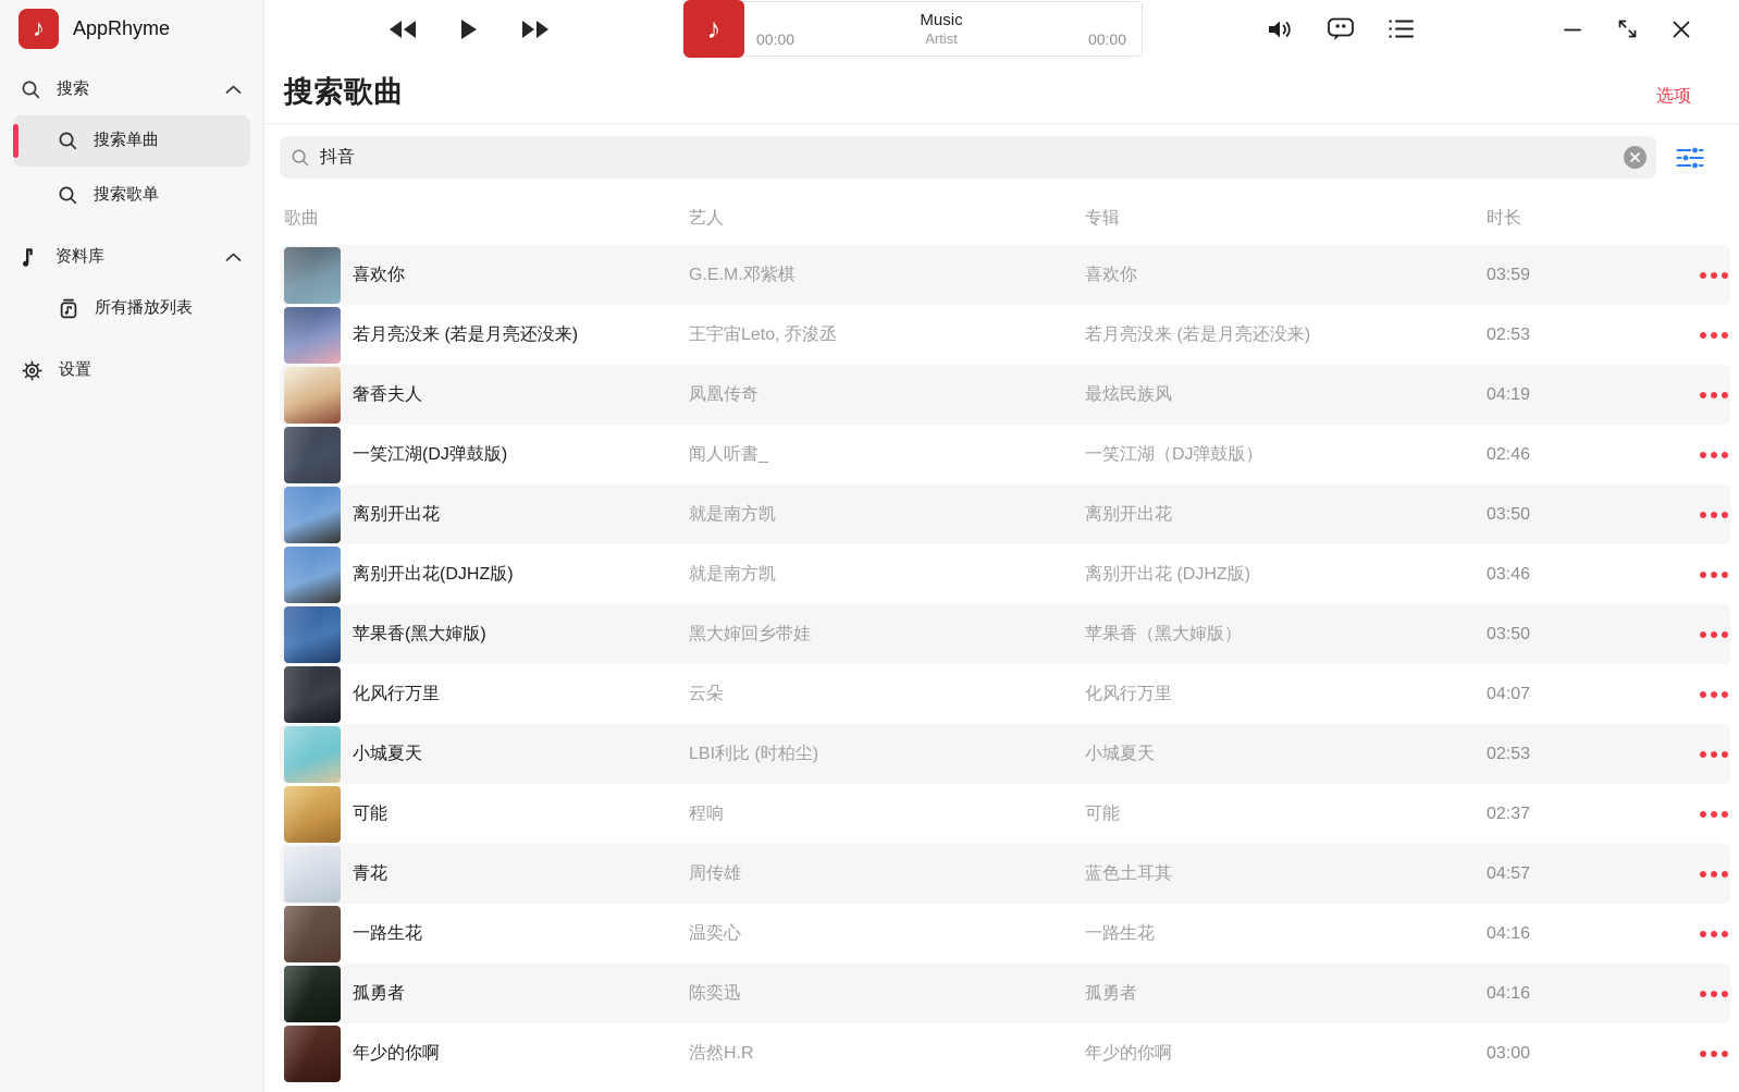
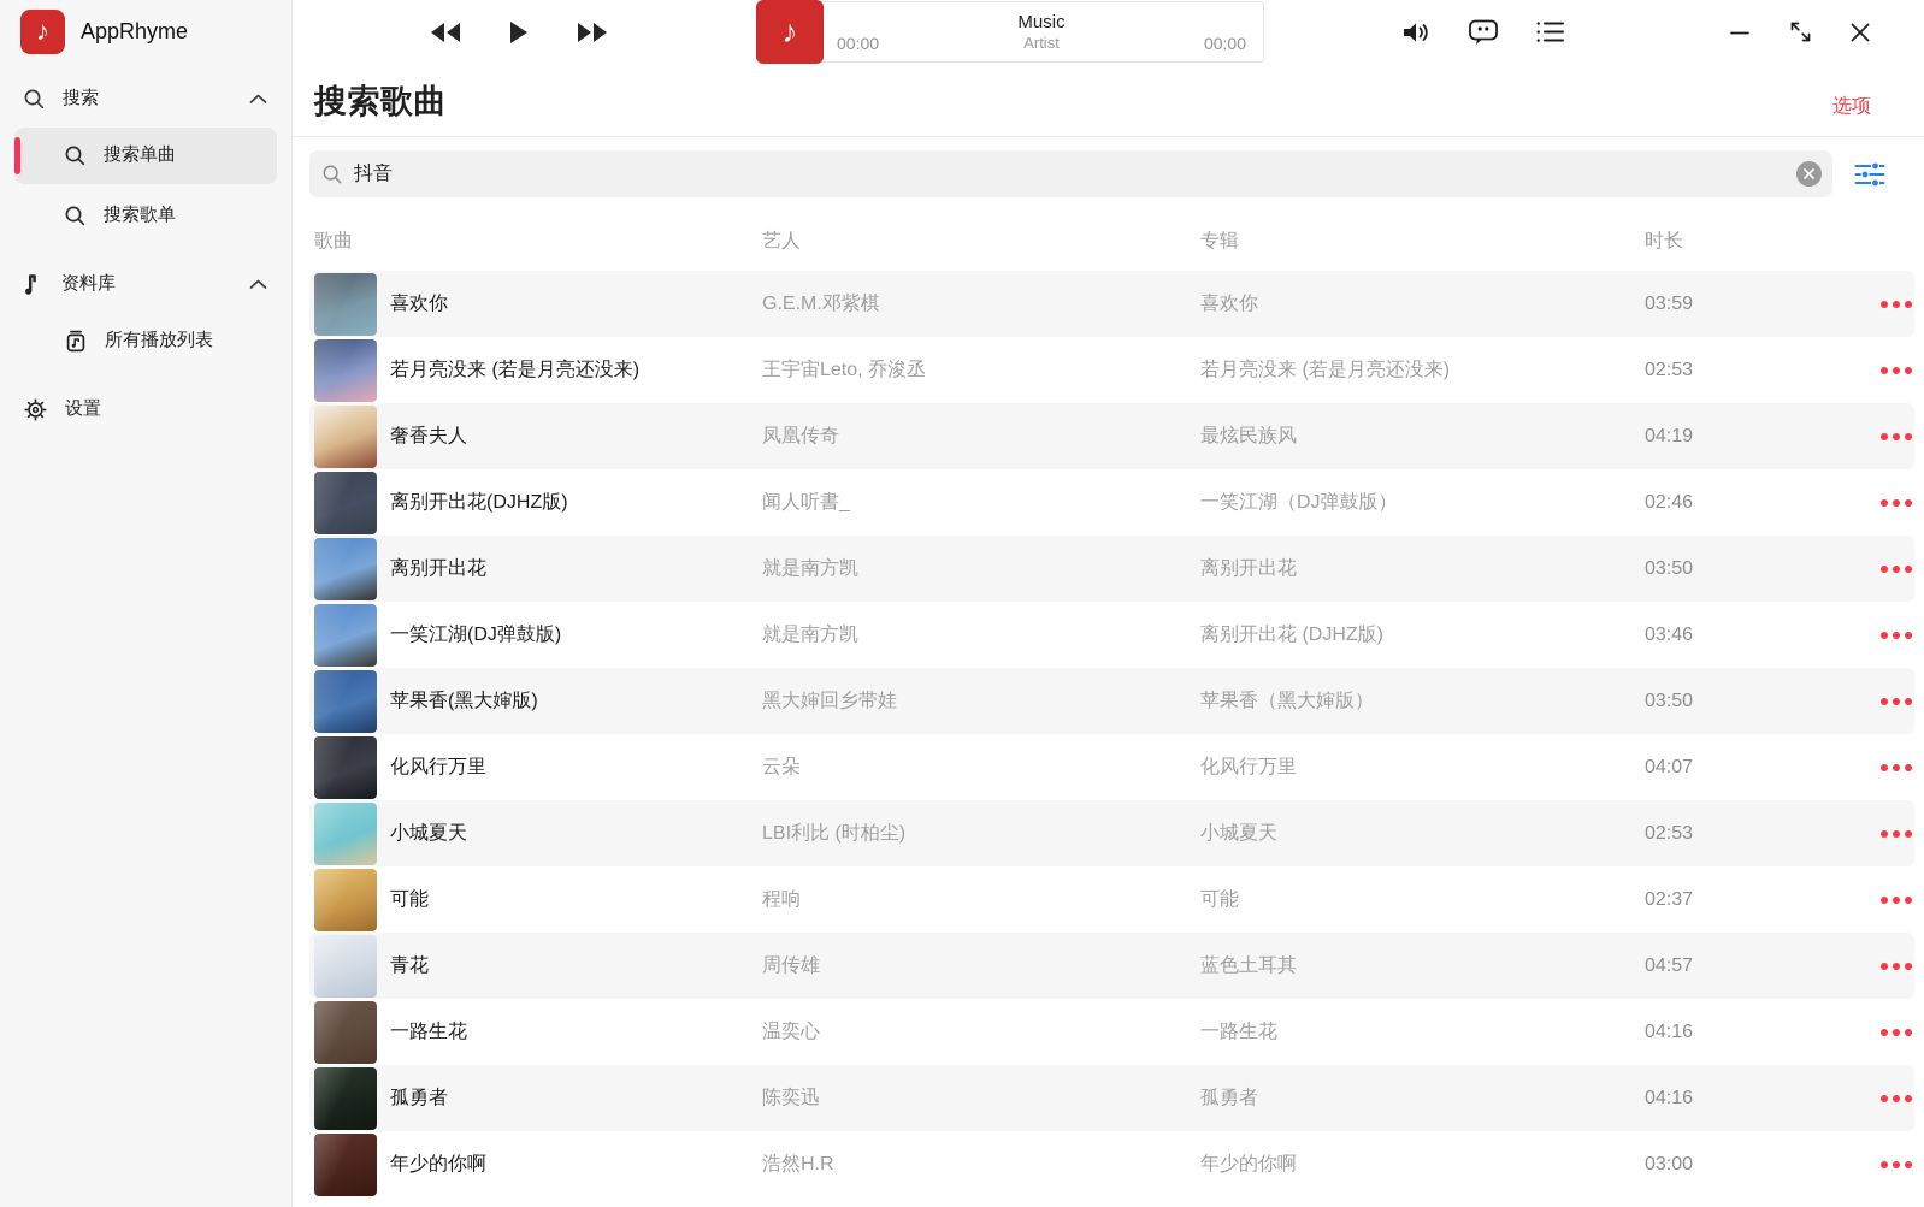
  ♪
  AppRhyme
  搜索
  搜索单曲
  搜索歌单
  资料库
  所有播放列表
  设置
  ♪
  Music
  Artist
  00:00
  00:00
  搜索歌曲
  选项
  抖音
  歌曲
  艺人
  专辑
  时长
  喜欢你
  G.E.M.邓紫棋
  喜欢你
  03:59
  若月亮没来 (若是月亮还没来)
  王宇宙Leto, 乔浚丞
  若月亮没来 (若是月亮还没来)
  02:53
  奢香夫人
  凤凰传奇
  最炫民族风
  04:19
- 一笑江湖(DJ弹鼓版)
+ 离别开出花(DJHZ版)
  闻人听書_
  一笑江湖（DJ弹鼓版）
  02:46
  离别开出花
  就是南方凯
  离别开出花
  03:50
- 离别开出花(DJHZ版)
+ 一笑江湖(DJ弹鼓版)
  就是南方凯
  离别开出花 (DJHZ版)
  03:46
  苹果香(黑大婶版)
  黑大婶回乡带娃
  苹果香（黑大婶版）
  03:50
  化风行万里
  云朵
  化风行万里
  04:07
  小城夏天
  LBI利比 (时柏尘)
  小城夏天
  02:53
  可能
  程响
  可能
  02:37
  青花
  周传雄
  蓝色土耳其
  04:57
  一路生花
  温奕心
  一路生花
  04:16
  孤勇者
  陈奕迅
  孤勇者
  04:16
  年少的你啊
  浩然H.R
  年少的你啊
  03:00
